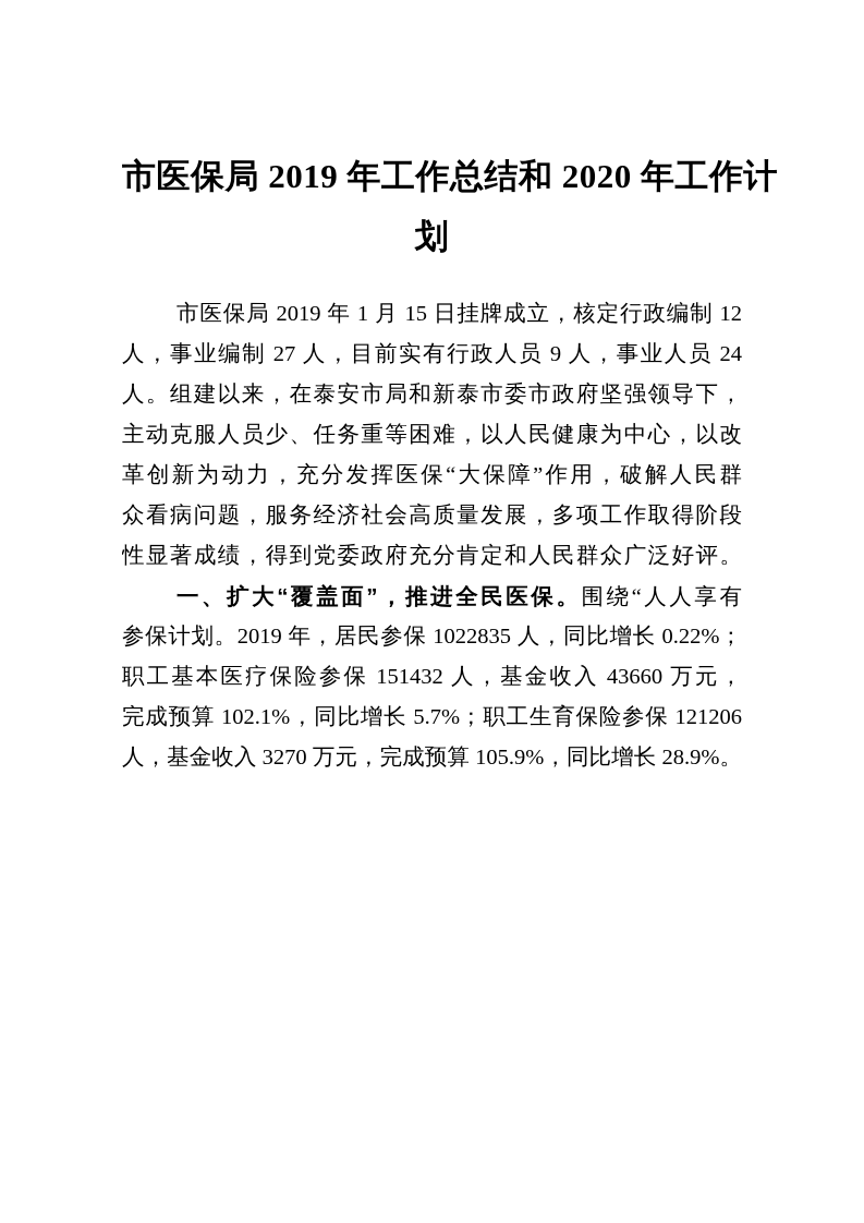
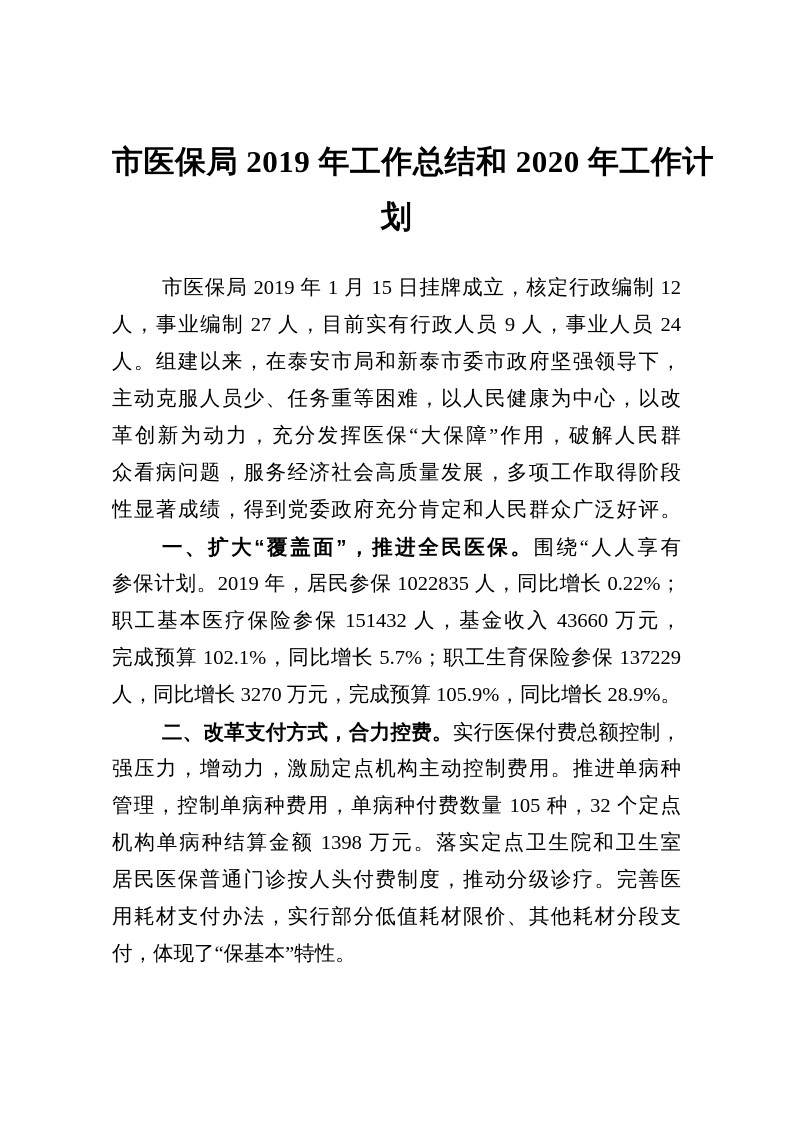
  市医保局 2019 年工作总结和 2020 年工作计
  划
  市医保局 2019 年 1 月 15 日挂牌成立，核定行政编制 12
  人，事业编制 27 人，目前实有行政人员 9 人，事业人员 24
  人。组建以来，在泰安市局和新泰市委市政府坚强领导下，
  主动克服人员少、任务重等困难，以人民健康为中心，以改
  革创新为动力，充分发挥医保“大保障”作用，破解人民群
  众看病问题，服务经济社会高质量发展，多项工作取得阶段
  性显著成绩，得到党委政府充分肯定和人民群众广泛好评。
  一、扩大“覆盖面”，推进全民医保。围绕“人人享有
  参保计划。2019 年，居民参保 1022835 人，同比增长 0.22%；
  职工基本医疗保险参保 151432 人，基金收入 43660 万元，
- 完成预算 102.1%，同比增长 5.7%；职工生育保险参保 121206
+ 完成预算 102.1%，同比增长 5.7%；职工生育保险参保 137229
- 人，基金收入 3270 万元，完成预算 105.9%，同比增长 28.9%。
+ 人，同比增长 3270 万元，完成预算 105.9%，同比增长 28.9%。
+ 二、改革支付方式，合力控费。实行医保付费总额控制，
+ 强压力，增动力，激励定点机构主动控制费用。推进单病种
+ 管理，控制单病种费用，单病种付费数量 105 种，32 个定点
+ 机构单病种结算金额 1398 万元。落实定点卫生院和卫生室
+ 居民医保普通门诊按人头付费制度，推动分级诊疗。完善医
+ 用耗材支付办法，实行部分低值耗材限价、其他耗材分段支
+ 付，体现了“保基本”特性。
